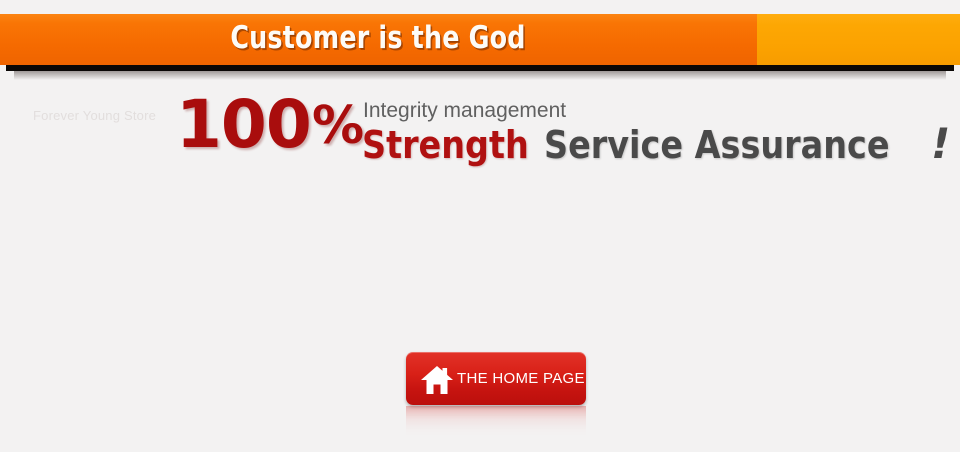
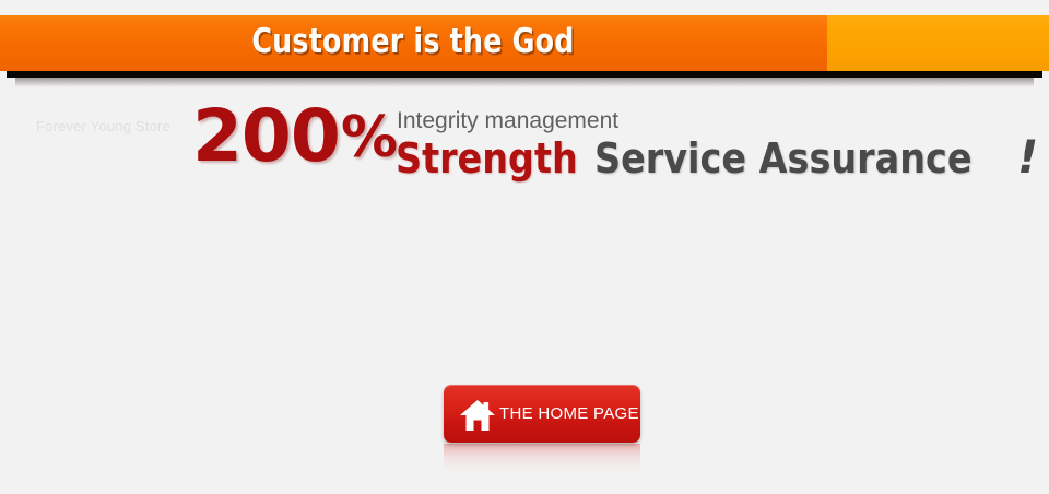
  Customer is the God
- 100
+ 200
  %
  Integrity management
  Strength Service Assurance !
  THE HOME PAGE
